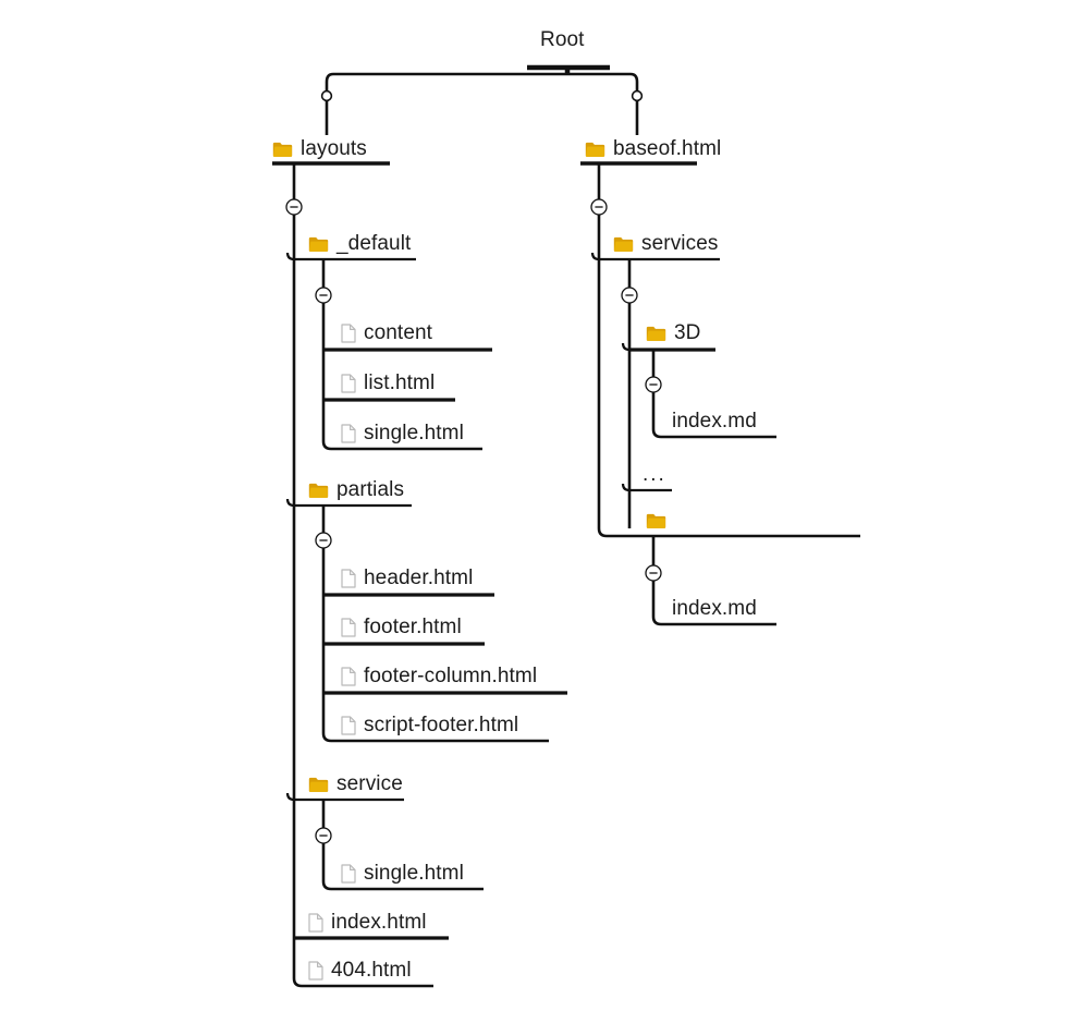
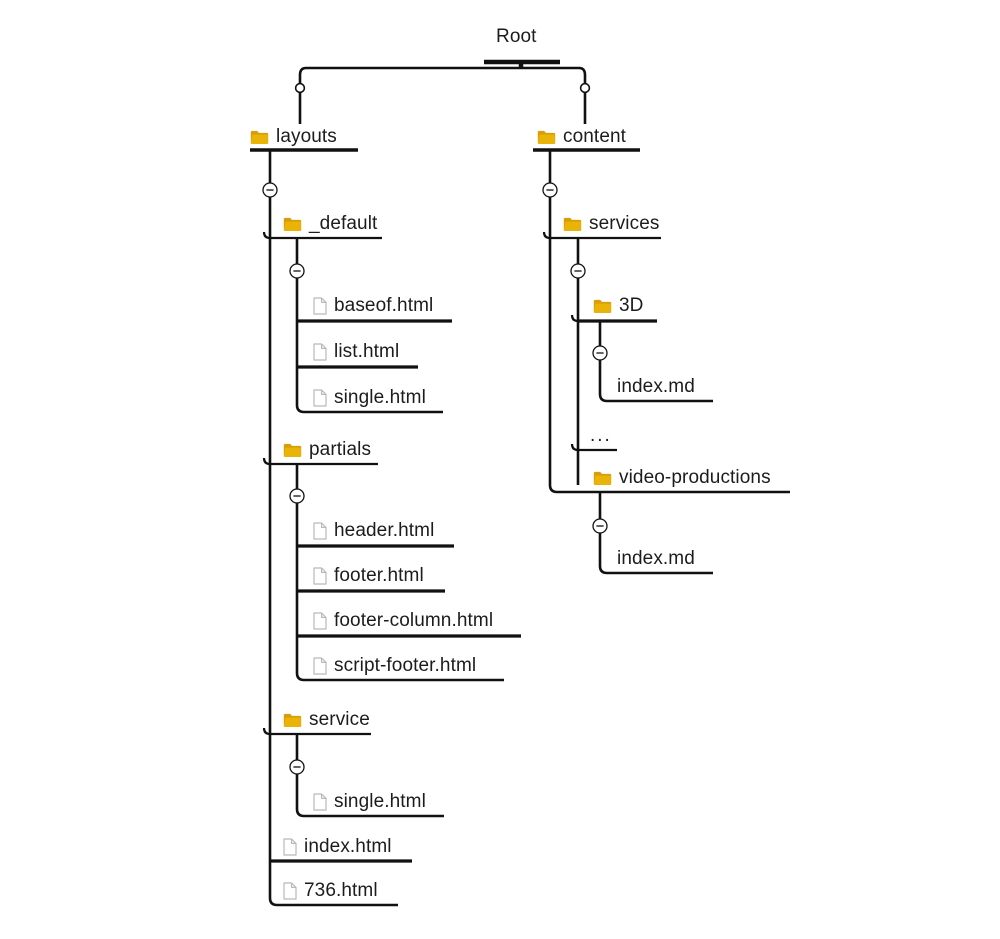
  Root
  layouts
  _default
- content
+ baseof.html
  list.html
  single.html
  partials
  header.html
  footer.html
  footer-column.html
  script-footer.html
  service
  single.html
  index.html
- 404.html
+ 736.html
- baseof.html
+ content
  services
  3D
  index.md
  ...
+ video-productions
  index.md
